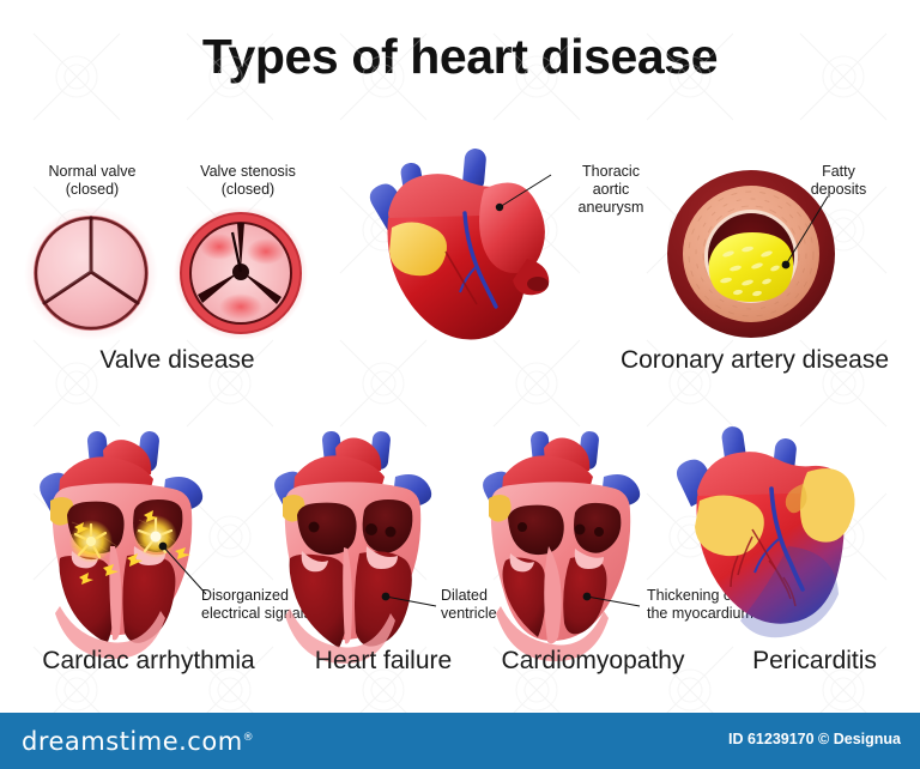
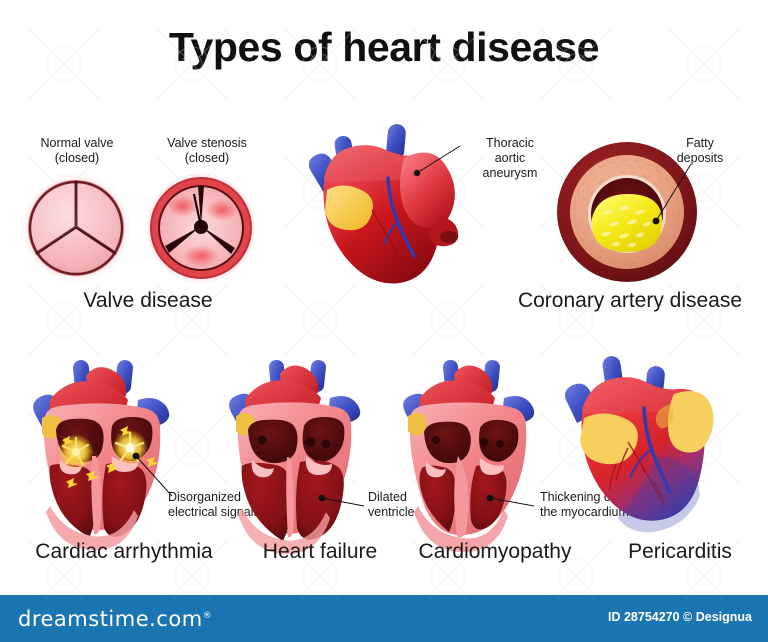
  Types of heart disease
  Normal valve
  (closed)
  Valve stenosis
  (closed)
  Valve disease
  Thoracic
  aortic
  aneurysm
  Fatty
  deposits
  Coronary artery disease
  Disorganized
  electrical signal
  Cardiac arrhythmia
  Dilated
  ventricle
  Heart failure
  Thickening
  the myocardiu
  Cardiomyopathy
  Pericarditis
  dreamstime.com®
- ID 61239170 © Designua
+ ID 28754270 © Designua
